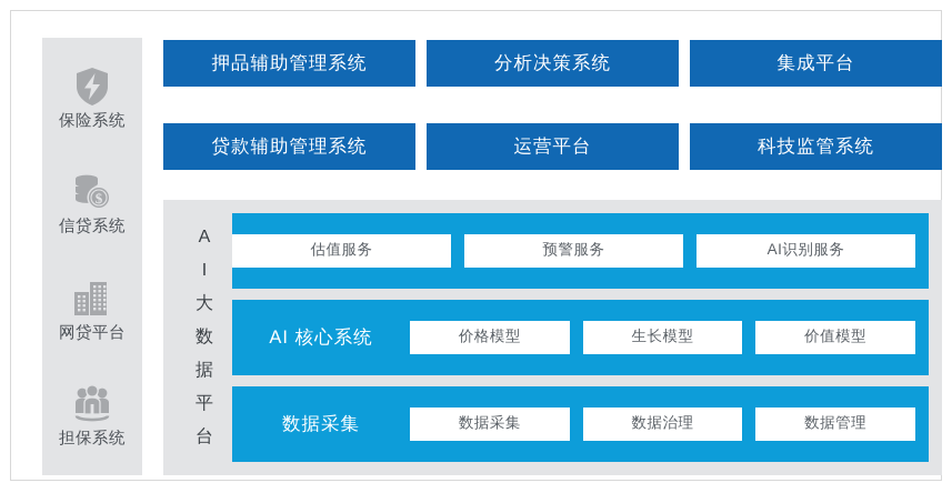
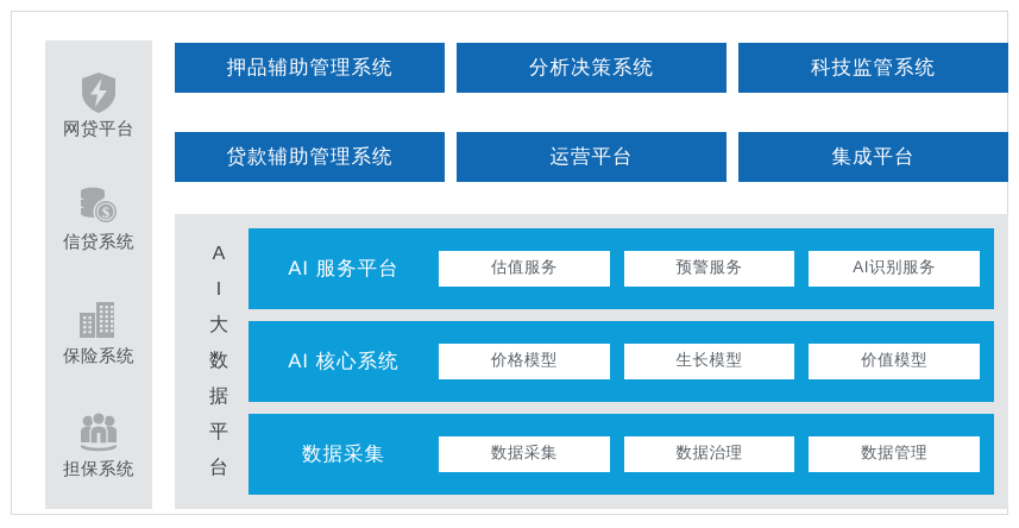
- 保险系统
+ 网贷平台
  $
  信贷系统
- 网贷平台
+ 保险系统
  担保系统
  押品辅助管理系统
  分析决策系统
- 集成平台
+ 科技监管系统
  贷款辅助管理系统
  运营平台
- 科技监管系统
+ 集成平台
  A
  I
  大
  数
  据
  平
  台
+ AI 服务平台
  估值服务
  预警服务
  AI识别服务
  AI 核心系统
  价格模型
  生长模型
  价值模型
  数据采集
  数据采集
  数据治理
  数据管理
